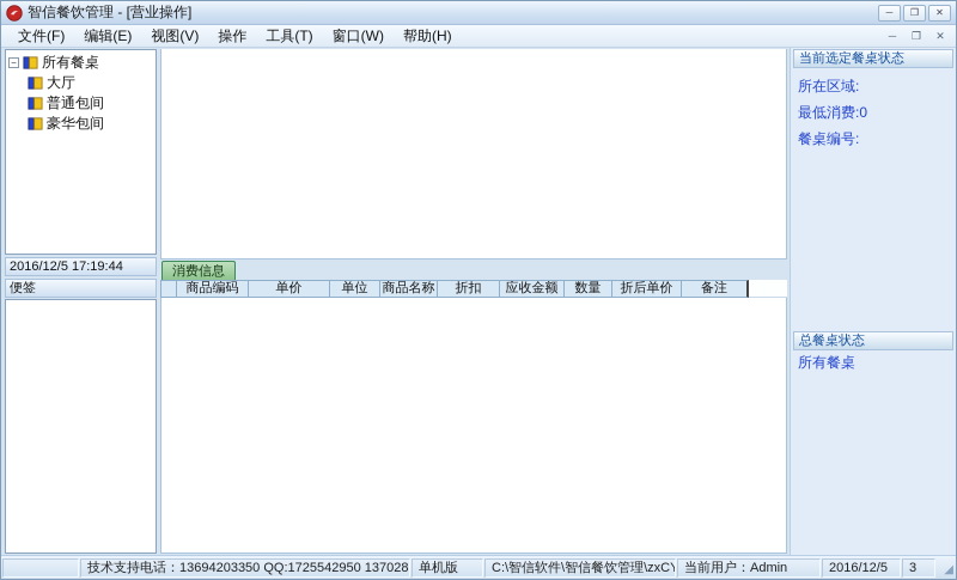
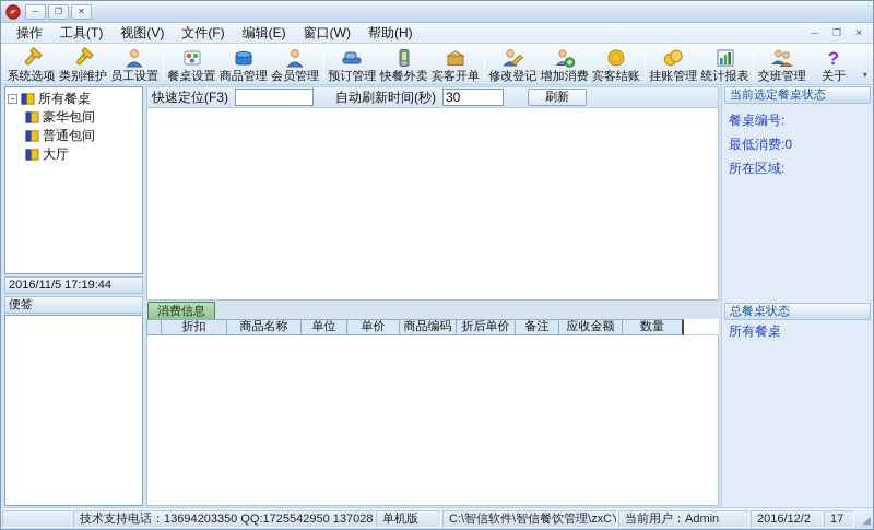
- 智信餐饮管理 - [营业操作]
  ─
  ❐
  ✕
- 文件(F)
+ 操作
- 编辑(E)
+ 工具(T)
  视图(V)
- 操作
+ 文件(F)
- 工具(T)
+ 编辑(E)
  窗口(W)
  帮助(H)
  ─
  ❐
  ✕
+ 系统选项
+ 类别维护
+ 员工设置
+ 餐桌设置
+ 商品管理
+ 会员管理
+ 预订管理
+ 快餐外卖
+ 宾客开单
+ 修改登记
+ 增加消费
+ 宾客结账
+ 挂账管理
+ 统计报表
+ 交班管理
+ ?
+ 关于
+ ▾
  −
  所有餐桌
- 大厅
+ 豪华包间
  普通包间
- 豪华包间
+ 大厅
- 2016/12/5 17:19:44
+ 2016/11/5 17:19:44
  便签
+ 快速定位(F3)
+ 自动刷新时间(秒)
+ 30
+ 刷新
  消费信息
- 商品编码
+ 折扣
- 单价
+ 商品名称
  单位
- 商品名称
+ 单价
- 折扣
+ 商品编码
- 应收金额
+ 折后单价
- 数量
+ 备注
- 折后单价
+ 应收金额
- 备注
+ 数量
  当前选定餐桌状态
- 所在区域:
+ 餐桌编号:
  最低消费:0
- 餐桌编号:
+ 所在区域:
  总餐桌状态
  所有餐桌
  技术支持电话：13694203350 QQ:1725542950 137028
  单机版
  C:\智信软件\智信餐饮管理\zxCY
  当前用户：Admin
- 2016/12/5
+ 2016/12/2
- 3
+ 17
  ◢
